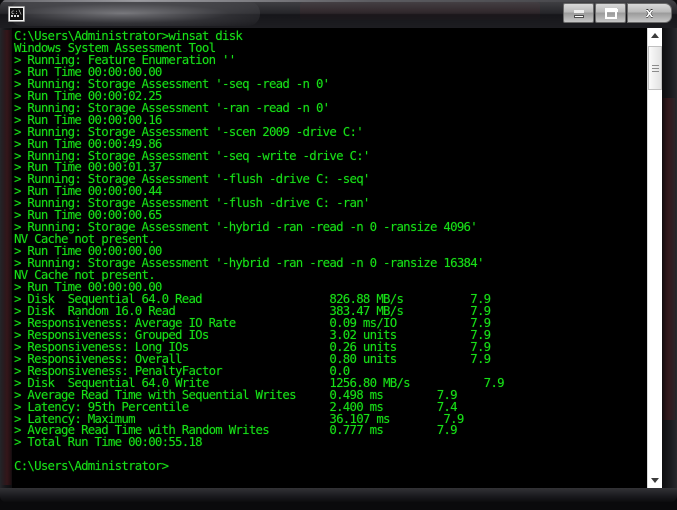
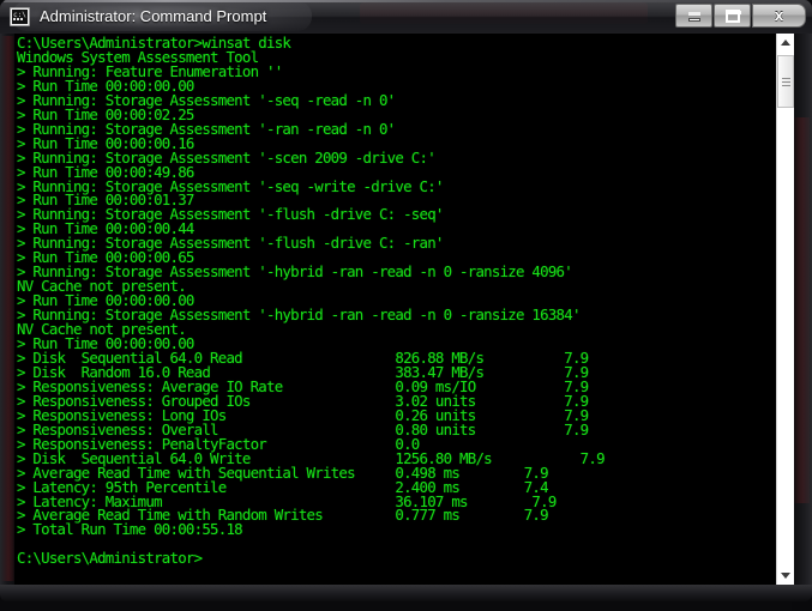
+ Administrator: Command Prompt
  x
  C:\Users\Administrator>winsat disk
  Windows System Assessment Tool
  > Running: Feature Enumeration ''
  > Run Time 00:00:00.00
  > Running: Storage Assessment '-seq -read -n 0'
  > Run Time 00:00:02.25
  > Running: Storage Assessment '-ran -read -n 0'
  > Run Time 00:00:00.16
  > Running: Storage Assessment '-scen 2009 -drive C:'
  > Run Time 00:00:49.86
  > Running: Storage Assessment '-seq -write -drive C:'
  > Run Time 00:00:01.37
  > Running: Storage Assessment '-flush -drive C: -seq'
  > Run Time 00:00:00.44
  > Running: Storage Assessment '-flush -drive C: -ran'
  > Run Time 00:00:00.65
  > Running: Storage Assessment '-hybrid -ran -read -n 0 -ransize 4096'
  NV Cache not present.
  > Run Time 00:00:00.00
  > Running: Storage Assessment '-hybrid -ran -read -n 0 -ransize 16384'
  NV Cache not present.
  > Run Time 00:00:00.00
  > Disk Sequential 64.0 Read 826.88 MB/s 7.9
  > Disk Random 16.0 Read 383.47 MB/s 7.9
  > Responsiveness: Average IO Rate 0.09 ms/IO 7.9
  > Responsiveness: Grouped IOs 3.02 units 7.9
  > Responsiveness: Long IOs 0.26 units 7.9
  > Responsiveness: Overall 0.80 units 7.9
  > Responsiveness: PenaltyFactor 0.0
  > Disk Sequential 64.0 Write 1256.80 MB/s 7.9
  > Average Read Time with Sequential Writes 0.498 ms 7.9
  > Latency: 95th Percentile 2.400 ms 7.4
  > Latency: Maximum 36.107 ms 7.9
  > Average Read Time with Random Writes 0.777 ms 7.9
  > Total Run Time 00:00:55.18
  C:\Users\Administrator>
